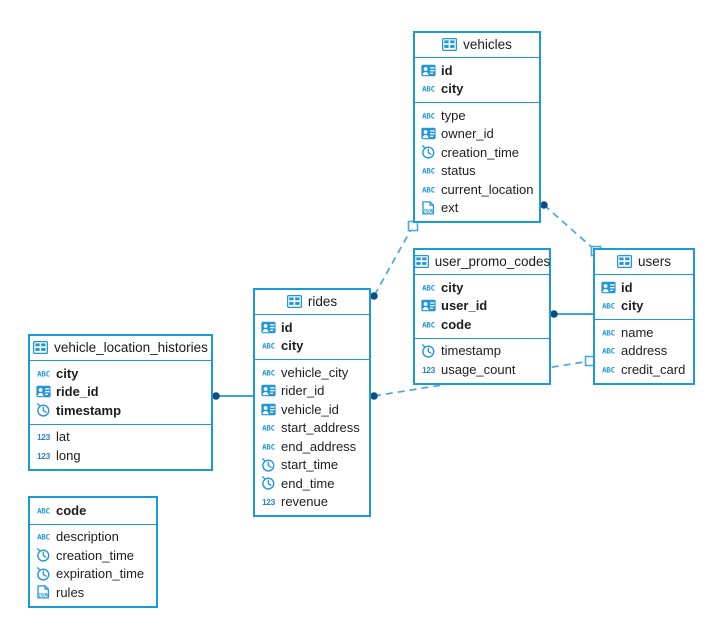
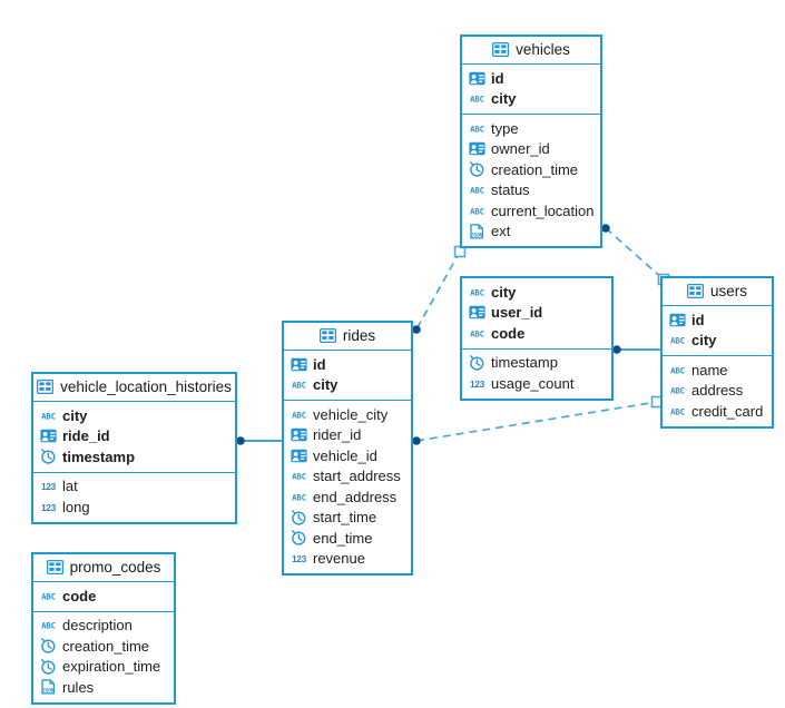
  vehicles
  id
  ABC
  city
  ABC
  type
  owner_id
  creation_time
  ABC
  status
  ABC
  current_location
  ext
- user_promo_codes
  ABC
  city
  user_id
  ABC
  code
  timestamp
  123
  usage_count
  users
  id
  ABC
  city
  ABC
  name
  ABC
  address
  ABC
  credit_card
  rides
  id
  ABC
  city
  ABC
  vehicle_city
  rider_id
  vehicle_id
  ABC
  start_address
  ABC
  end_address
  start_time
  end_time
  123
  revenue
  vehicle_location_histories
  ABC
  city
  ride_id
  timestamp
  123
  lat
  123
  long
+ promo_codes
  ABC
  code
  ABC
  description
  creation_time
  expiration_time
  rules
